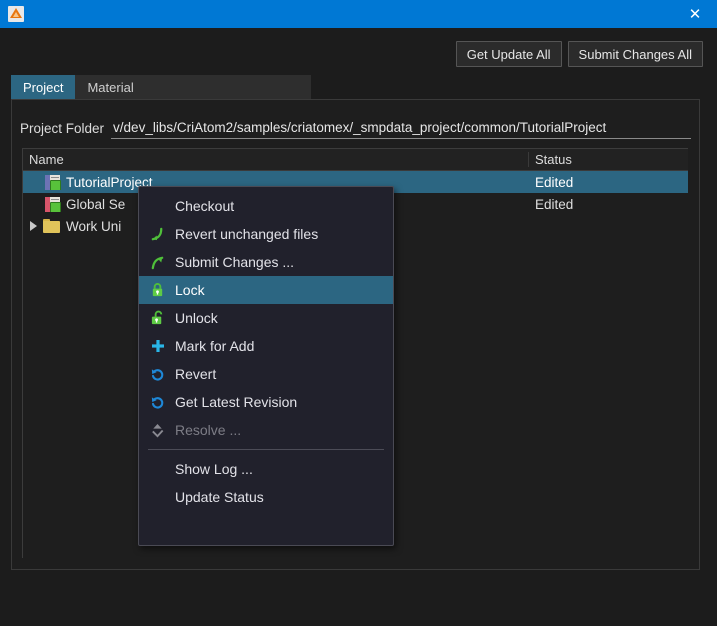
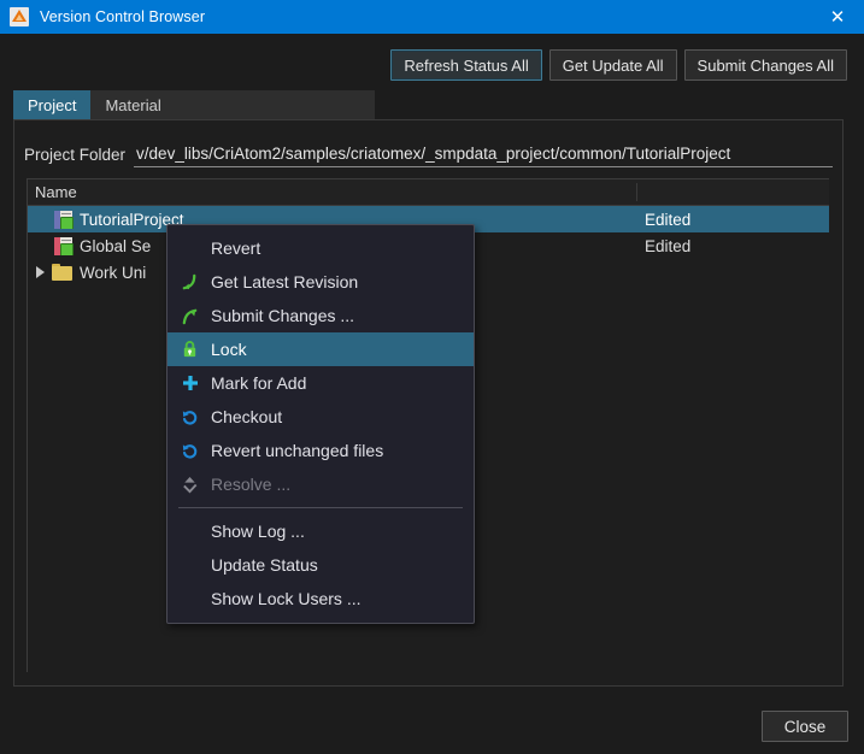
+ Version Control Browser
  ✕
+ Refresh Status All
  Get Update All
  Submit Changes All
  Project
  Material
  Project Folder
  v/dev_libs/CriAtom2/samples/criatomex/_smpdata_project/common/TutorialProject
  Name
- Status
  TutorialProject
  Edited
  Global Se
  Edited
  Work Uni
- Checkout
+ Revert
- Revert unchanged files
+ Get Latest Revision
  Submit Changes ...
  Lock
- Unlock
  Mark for Add
- Revert
+ Checkout
- Get Latest Revision
+ Revert unchanged files
  Resolve ...
  Show Log ...
  Update Status
+ Show Lock Users ...
+ Close
